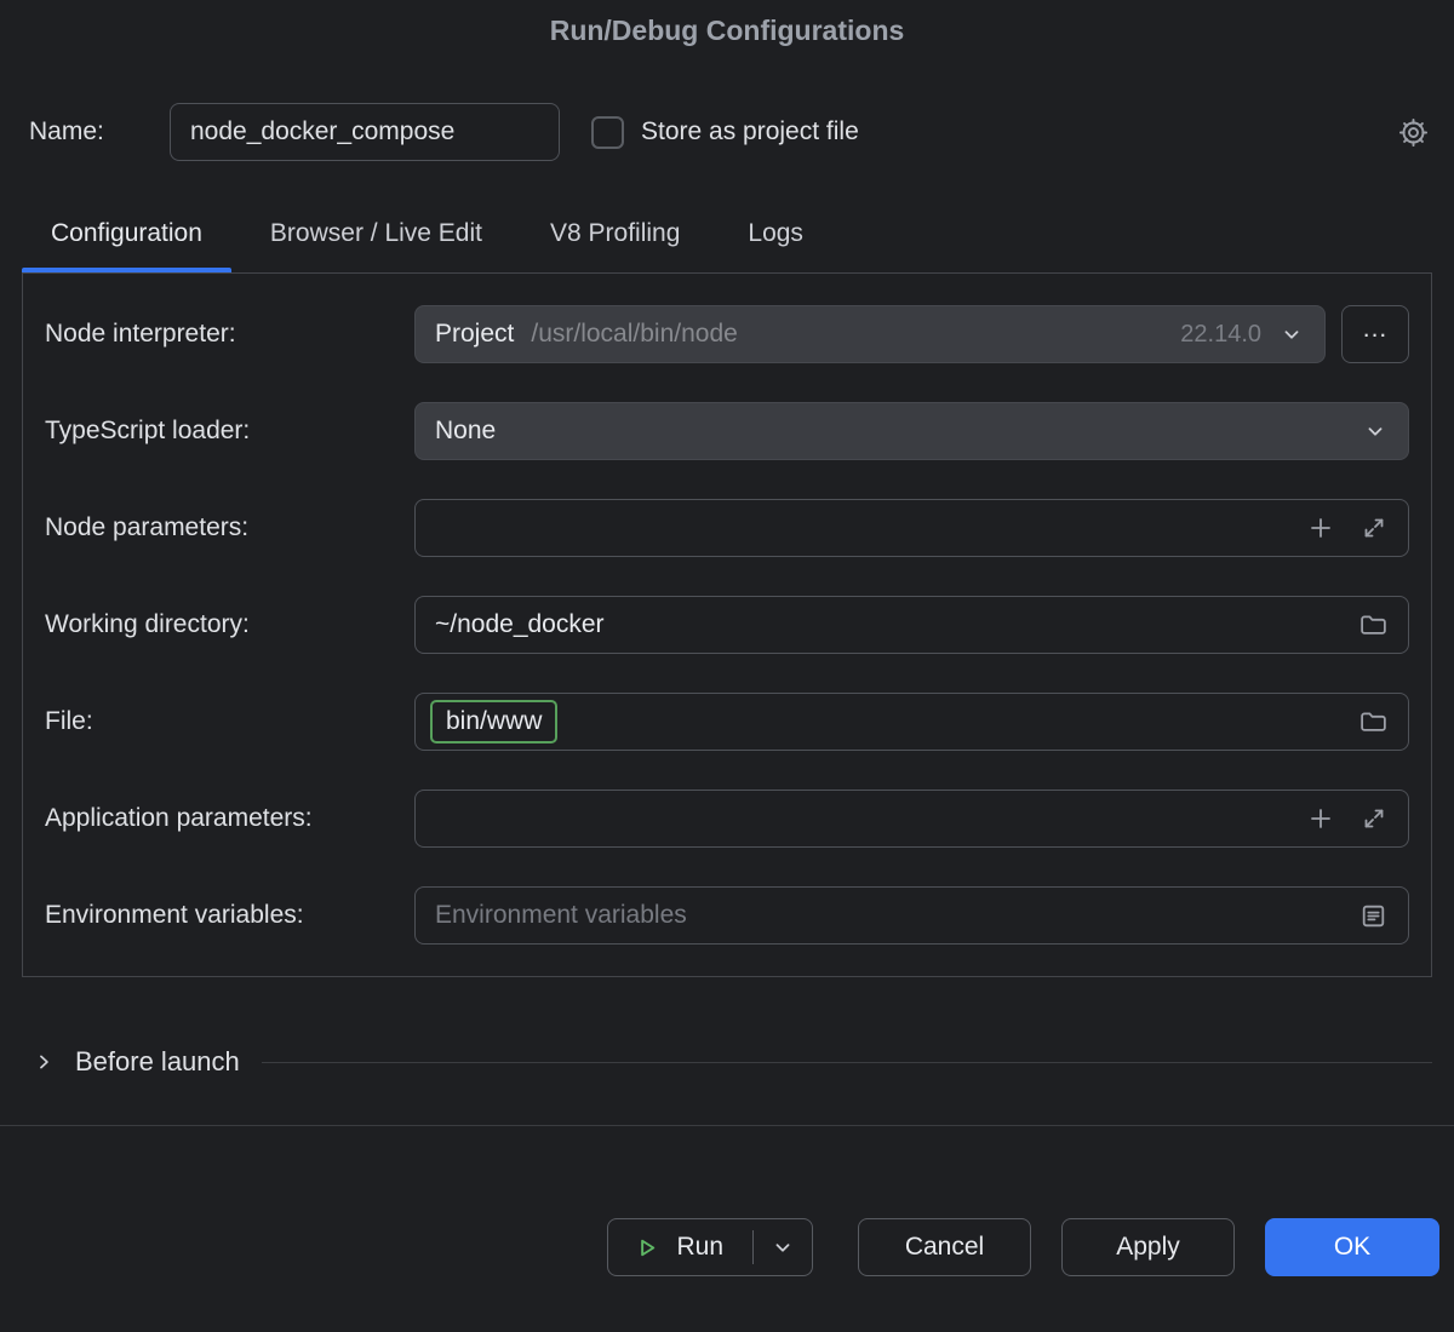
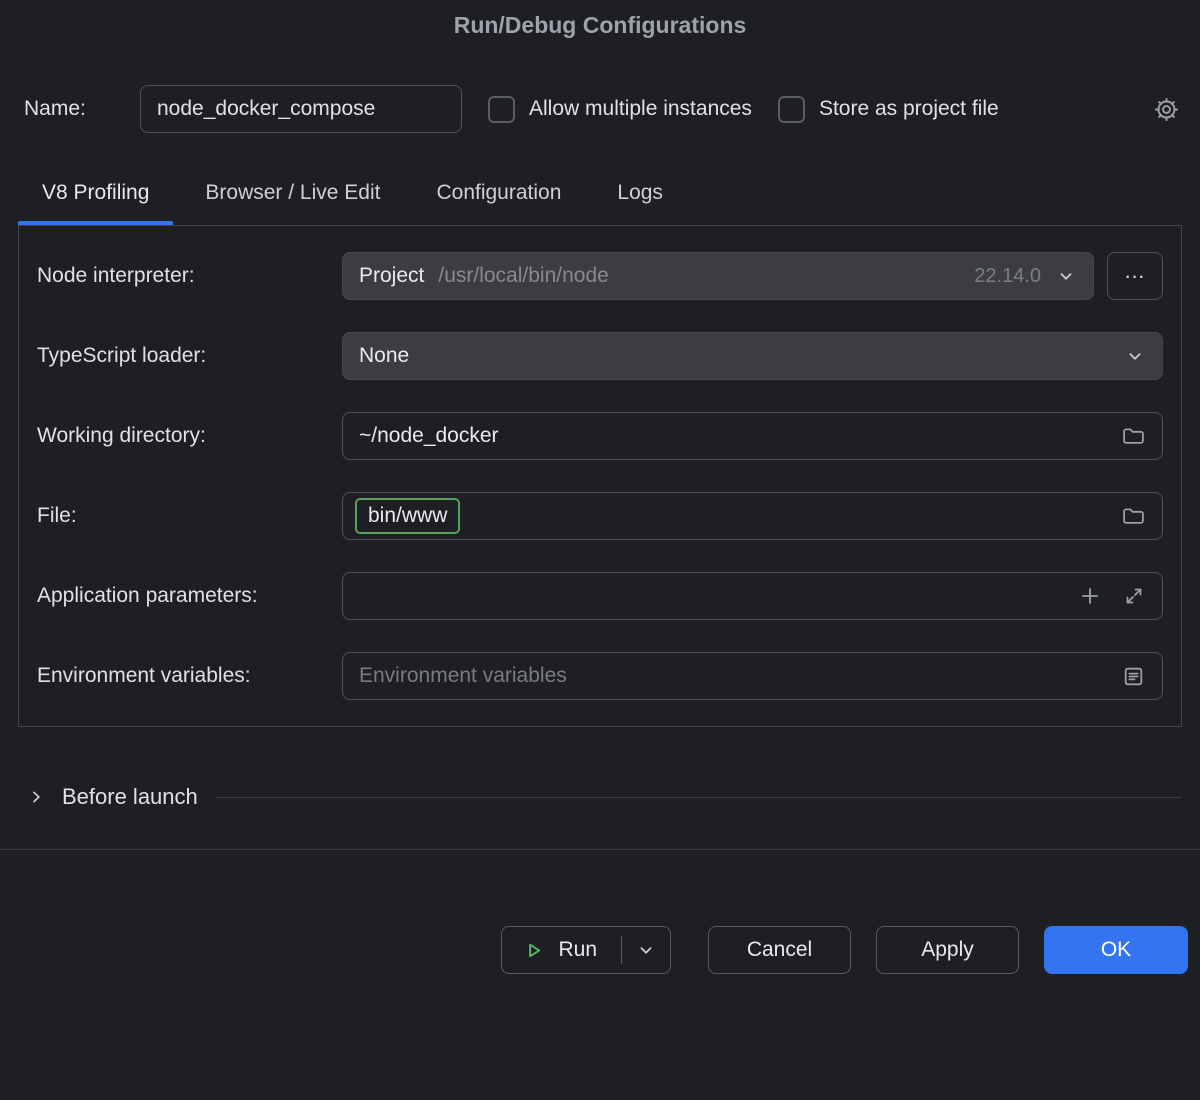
  Run/Debug Configurations
  Name:
  node_docker_compose
+ Allow multiple instances
  Store as project file
- Configuration
+ V8 Profiling
  Browser / Live Edit
- V8 Profiling
+ Configuration
  Logs
  Node interpreter:
  Project
  /usr/local/bin/node
  22.14.0
  ...
  TypeScript loader:
  None
- Node parameters:
  Working directory:
  ~/node_docker
  File:
  bin/www
  Application parameters:
  Environment variables:
  Environment variables
  Before launch
  Run
  Cancel
  Apply
  OK
